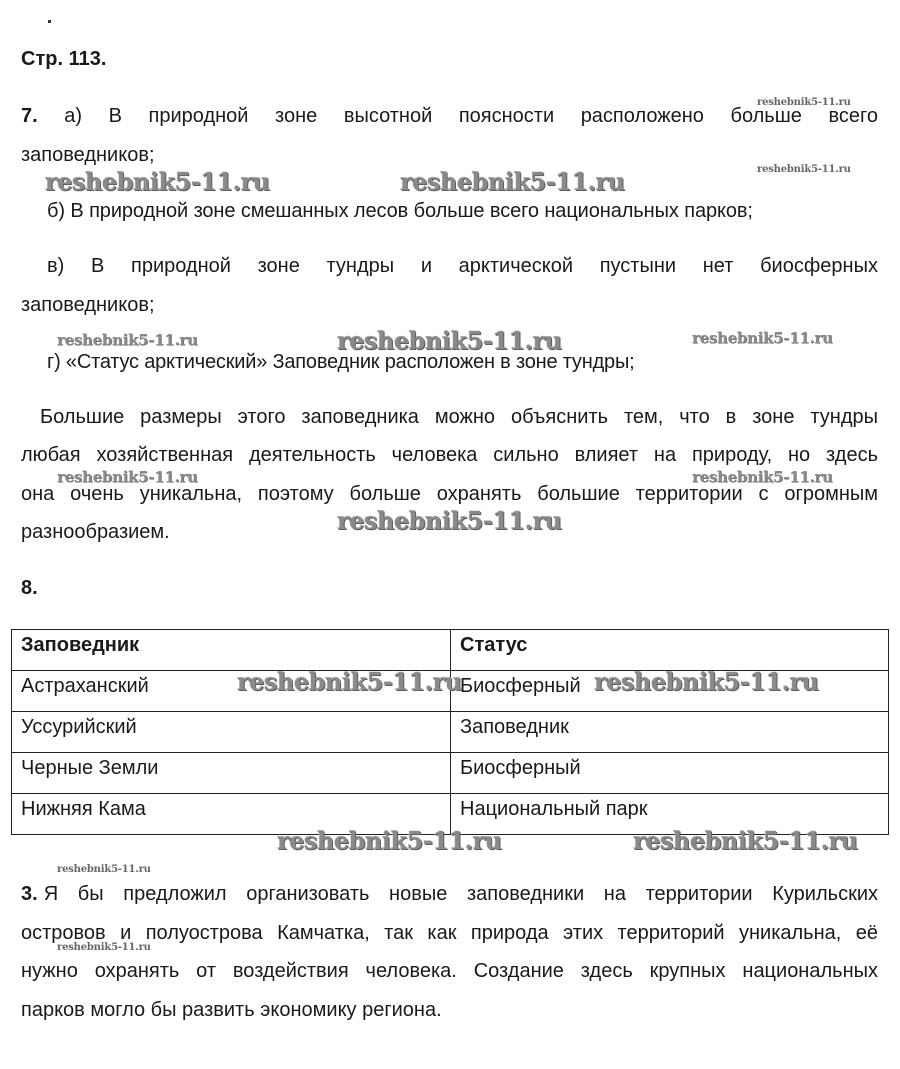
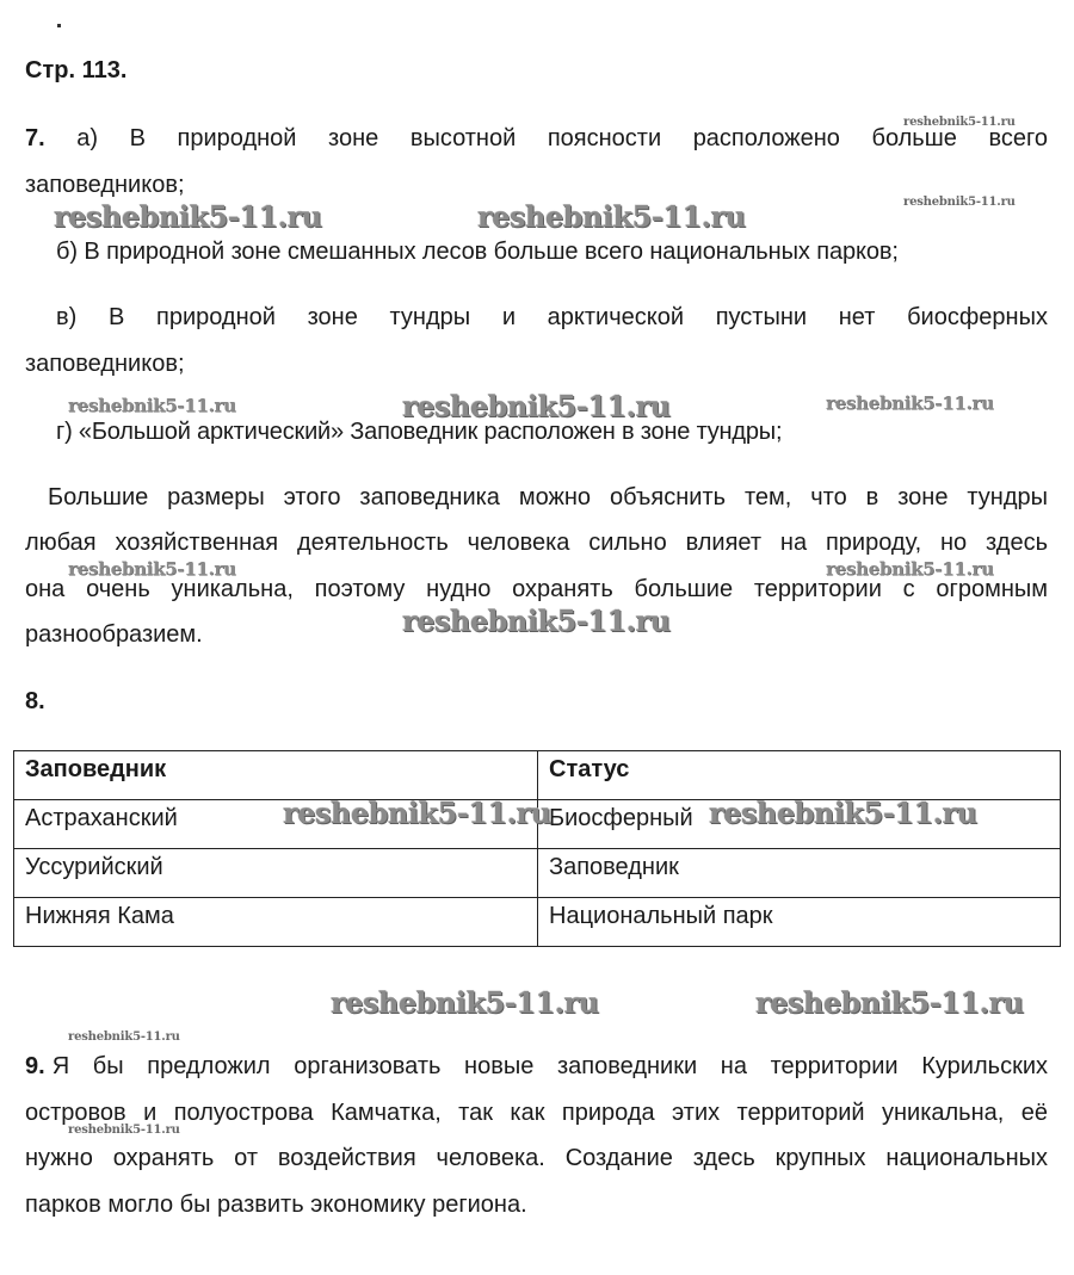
  Стр. 113.
  7.
  а)
  В
  природной
  зоне
  высотной
  поясности
  расположено
  больше
  всего
  заповедников;
  б) В природной зоне смешанных лесов больше всего национальных парков;
  в)
  В
  природной
  зоне
  тундры
  и
  арктической
  пустыни
  нет
  биосферных
  заповедников;
- г) «Статус арктический» Заповедник расположен в зоне тундры;
+ г) «Большой арктический» Заповедник расположен в зоне тундры;
  Большие размеры этого заповедника можно объяснить тем, что в зоне тундры
  любая хозяйственная деятельность человека сильно влияет на природу, но здесь
- она очень уникальна, поэтому больше охранять большие территории с огромным
+ она очень уникальна, поэтому нудно охранять большие территории с огромным
  разнообразием.
  8.
  Заповедник	Статус
  Астраханский	Биосферный
  Уссурийский	Заповедник
- Черные Земли	Биосферный
  Нижняя Кама	Национальный парк
- 3.
+ 9.
  Я бы предложил организовать новые заповедники на территории Курильских
  островов и полуострова Камчатка, так как природа этих территорий уникальна, её
  нужно охранять от воздействия человека. Создание здесь крупных национальных
  парков могло бы развить экономику региона.
  reshebnik5-11.ru
  reshebnik5-11.ru
  reshebnik5-11.ru
  reshebnik5-11.ru
  reshebnik5-11.ru
  reshebnik5-11.ru
  reshebnik5-11.ru
  reshebnik5-11.ru
  reshebnik5-11.ru
  reshebnik5-11.ru
  reshebnik5-11.ru
  reshebnik5-11.ru
  reshebnik5-11.ru
  reshebnik5-11.ru
  reshebnik5-11.ru
  reshebnik5-11.ru
